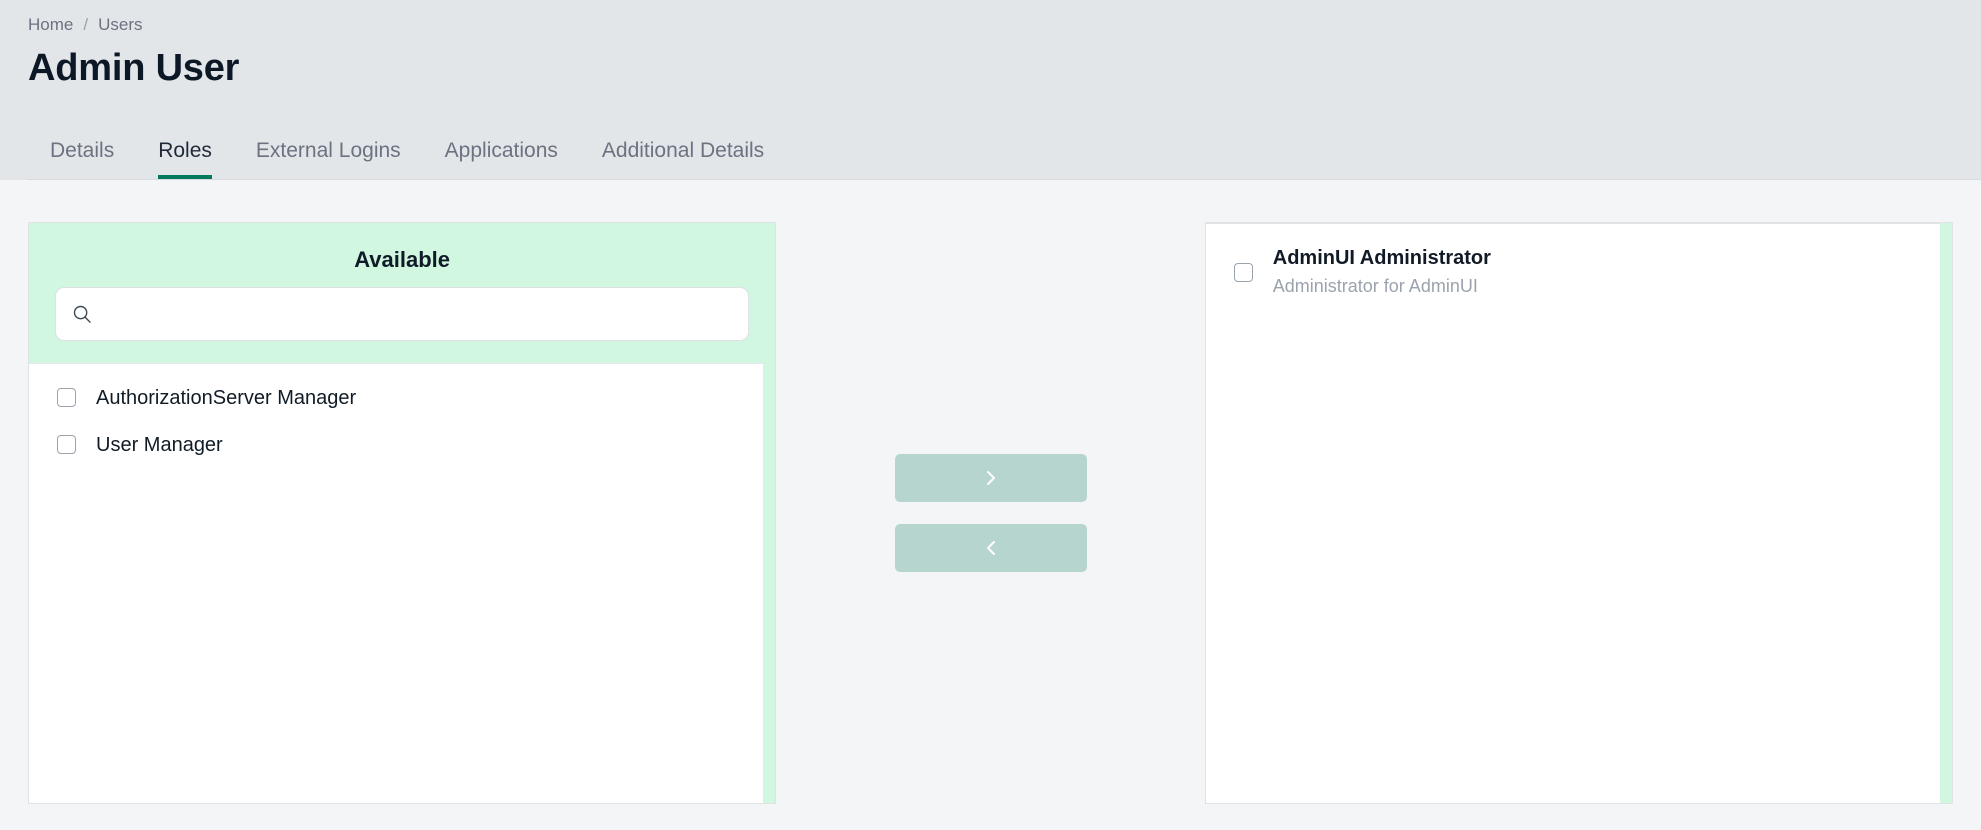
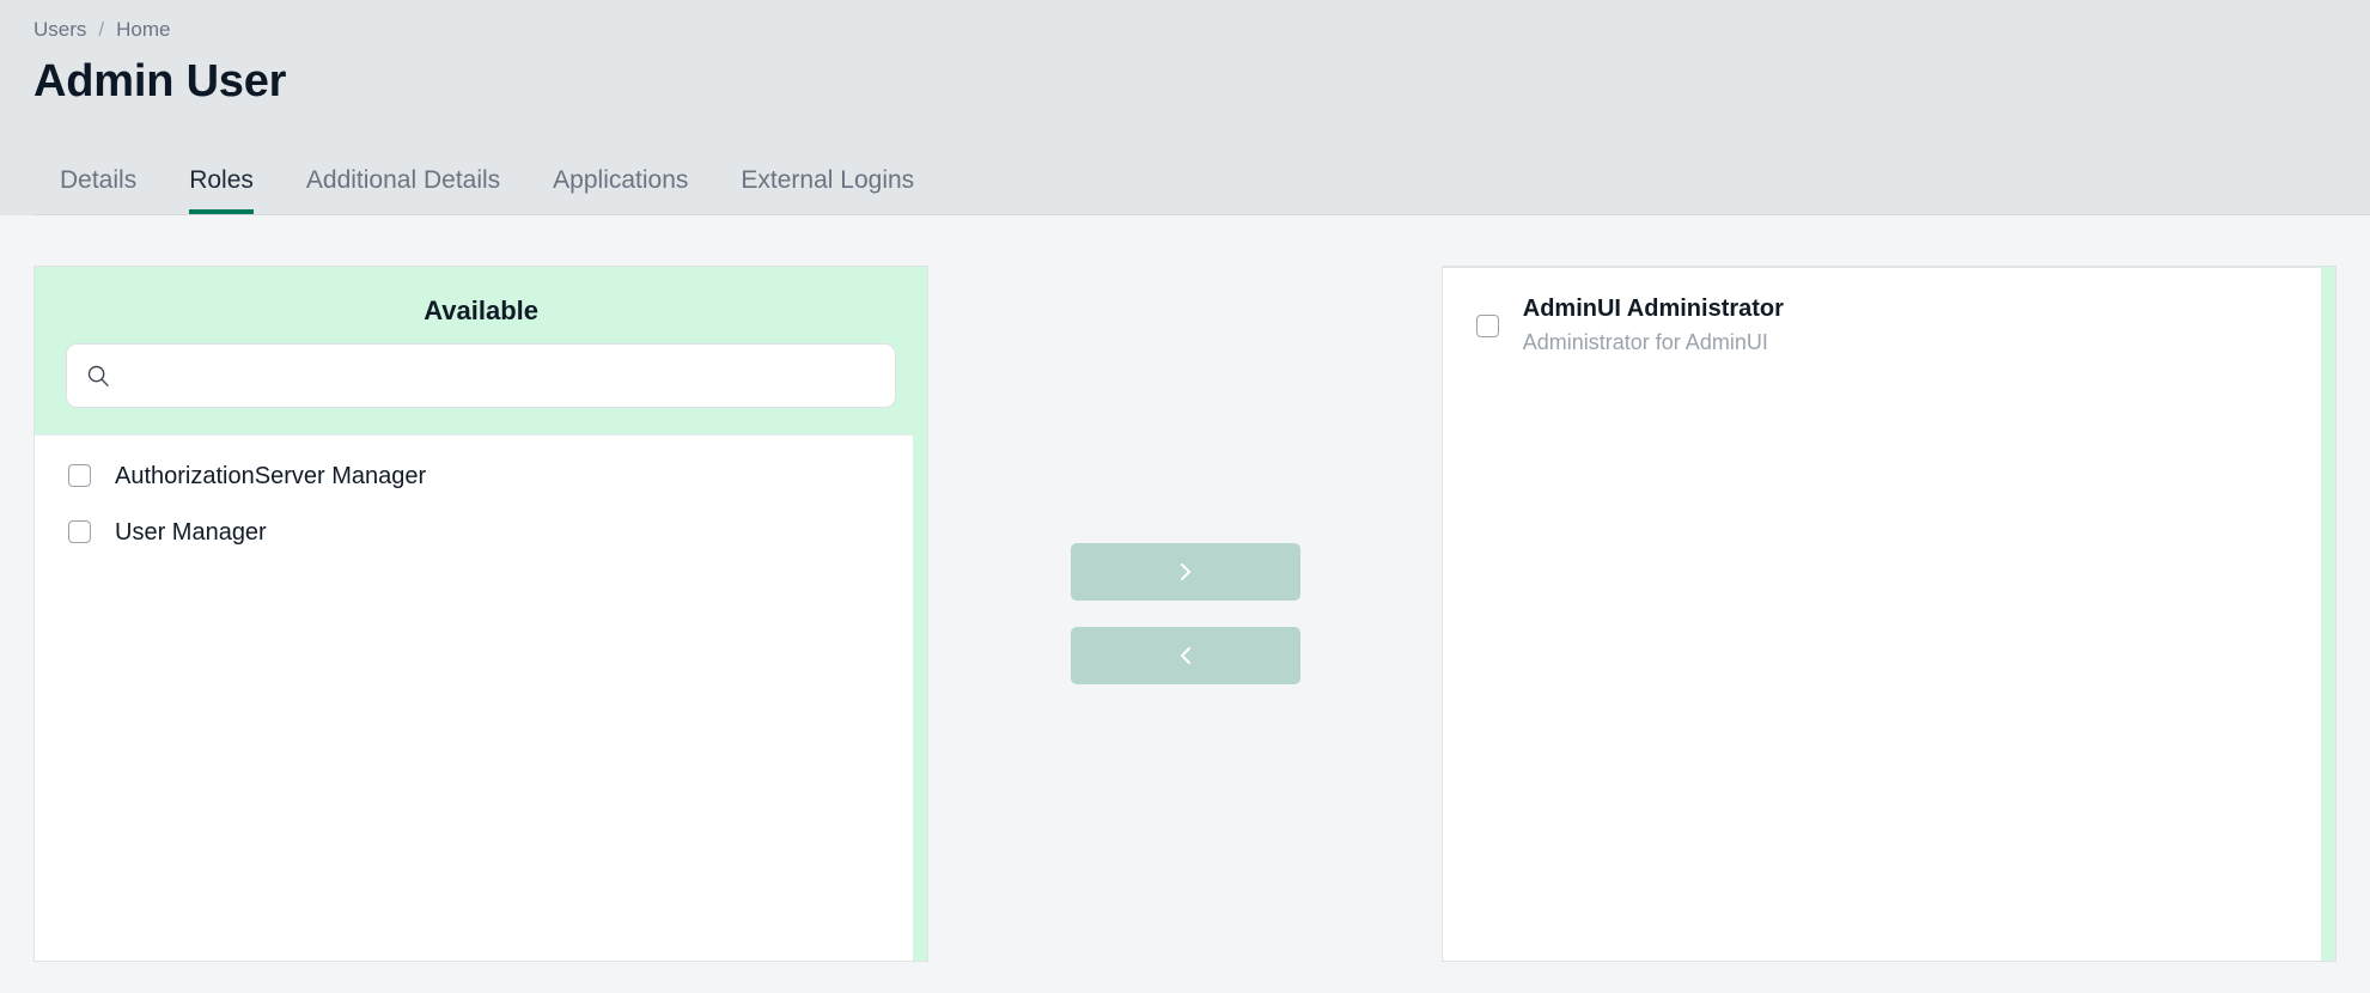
- Home
+ Users
  /
- Users
+ Home
  Admin User
  Details
  Roles
- External Logins
+ Additional Details
  Applications
- Additional Details
+ External Logins
  Available
  AuthorizationServer Manager
  User Manager
  AdminUI Administrator
  Administrator for AdminUI
